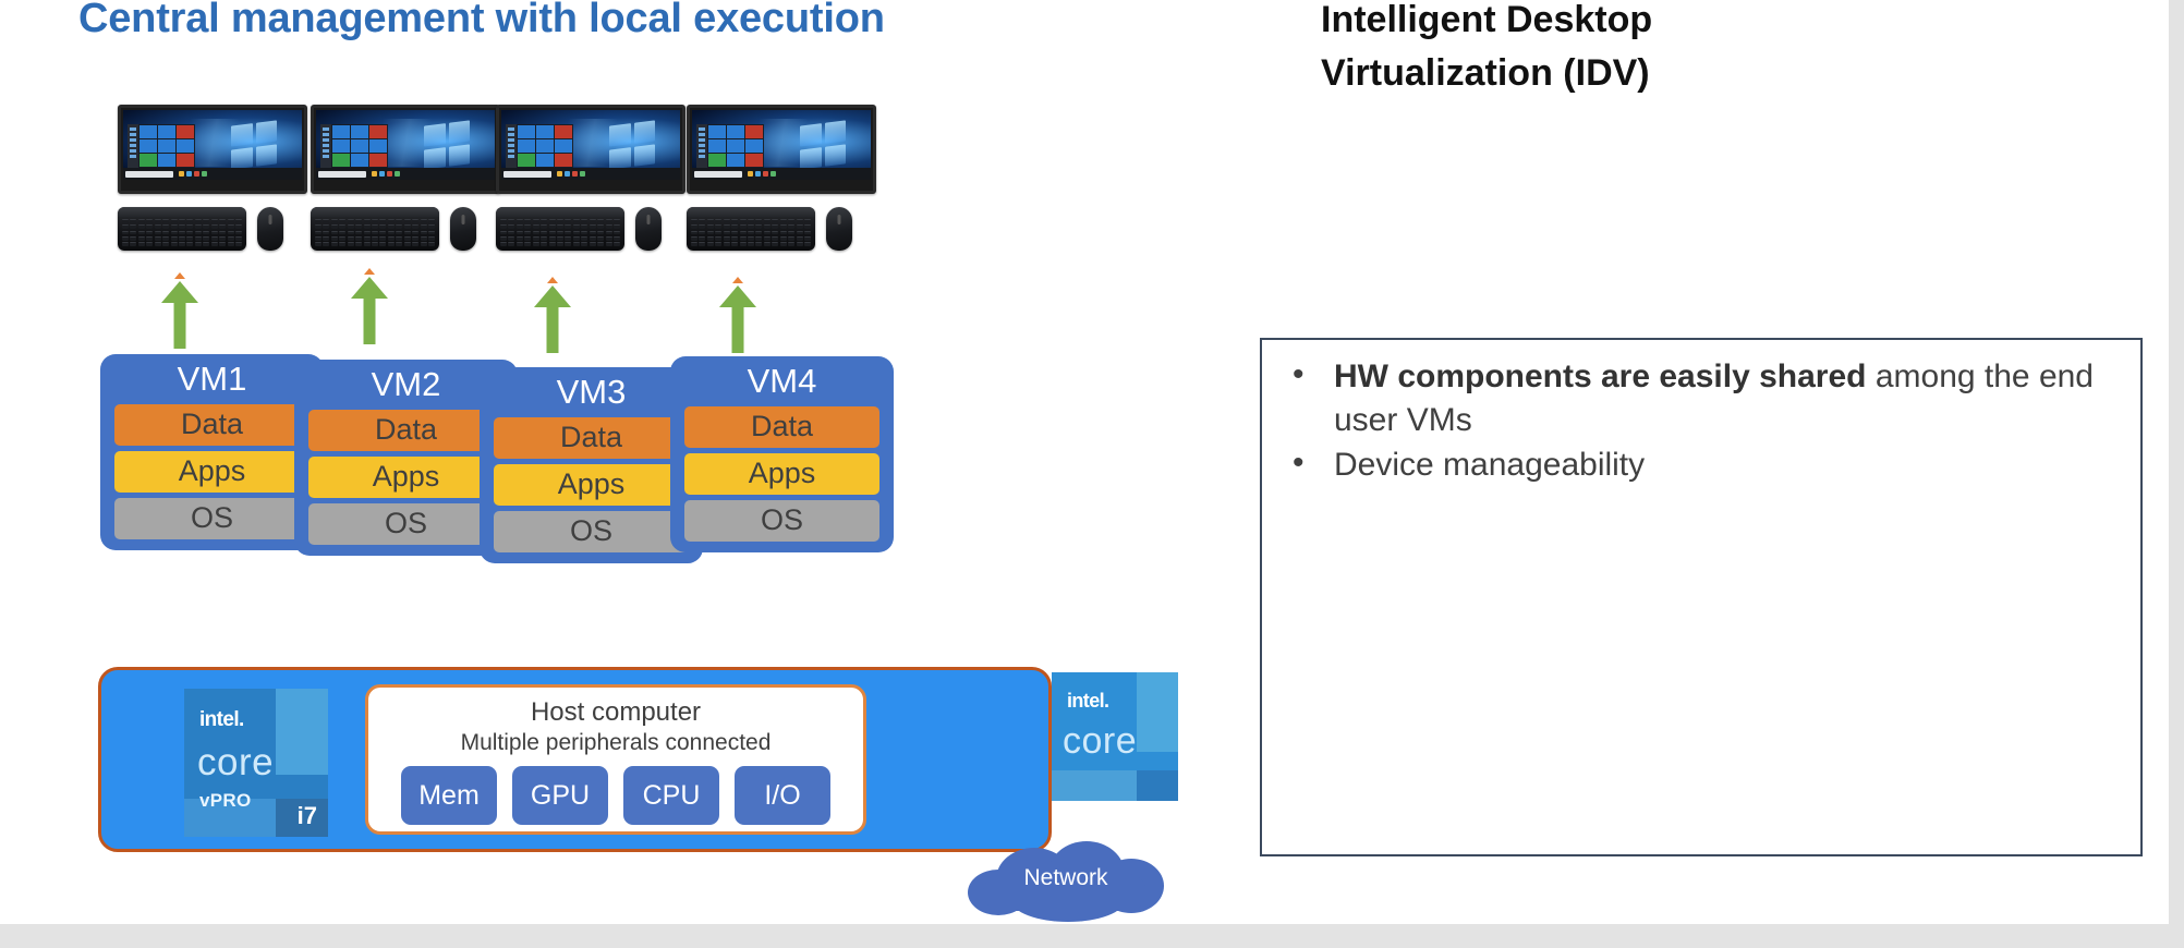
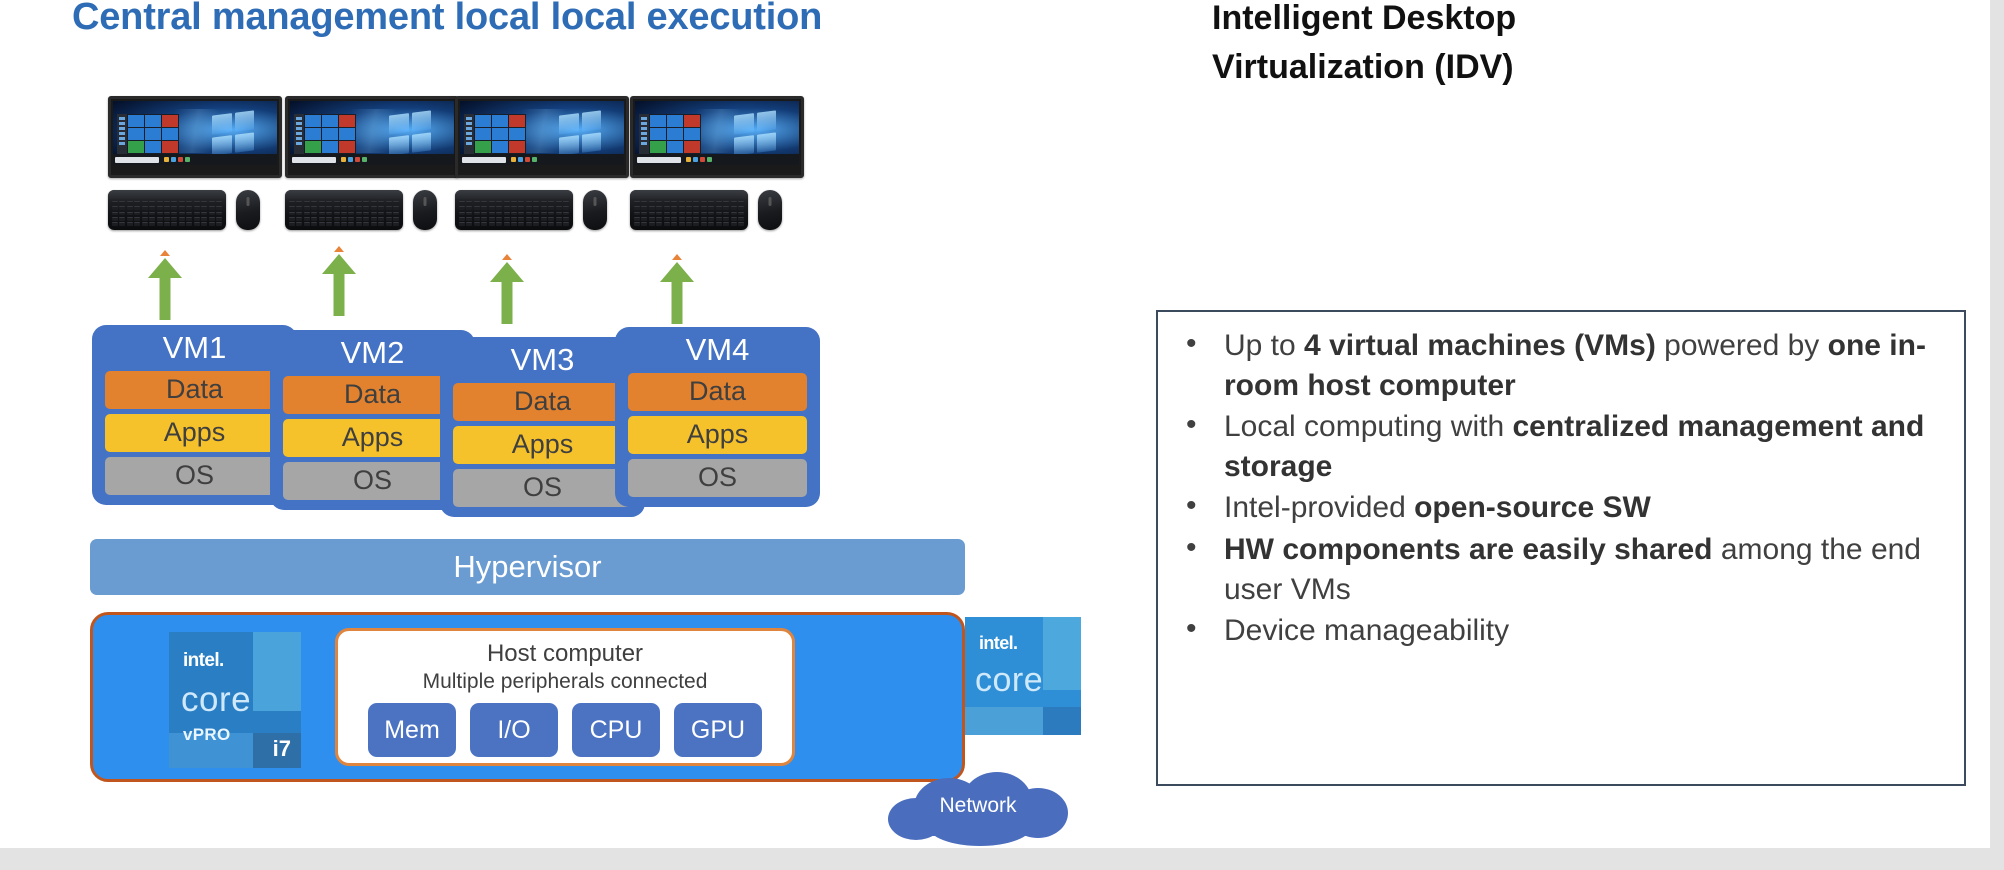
- Central management with local execution
+ Central management local local execution
  Intelligent Desktop Virtualization (IDV)
  VM1
  Data
  Apps
  OS
  VM2
  Data
  Apps
  OS
  VM3
  Data
  Apps
  OS
  VM4
  Data
  Apps
  OS
+ Hypervisor
  intel.
  core
  vPRO
  i7
  Host computer
  Multiple peripherals connected
  Mem
- GPU
+ I/O
  CPU
- I/O
+ GPU
  intel.
  core
  Network
+ Up to 4 virtual machines (VMs) powered by one in-room host computer
+ Local computing with centralized management and storage
+ Intel-provided open-source SW
  HW components are easily shared among the end user VMs
  Device manageability
